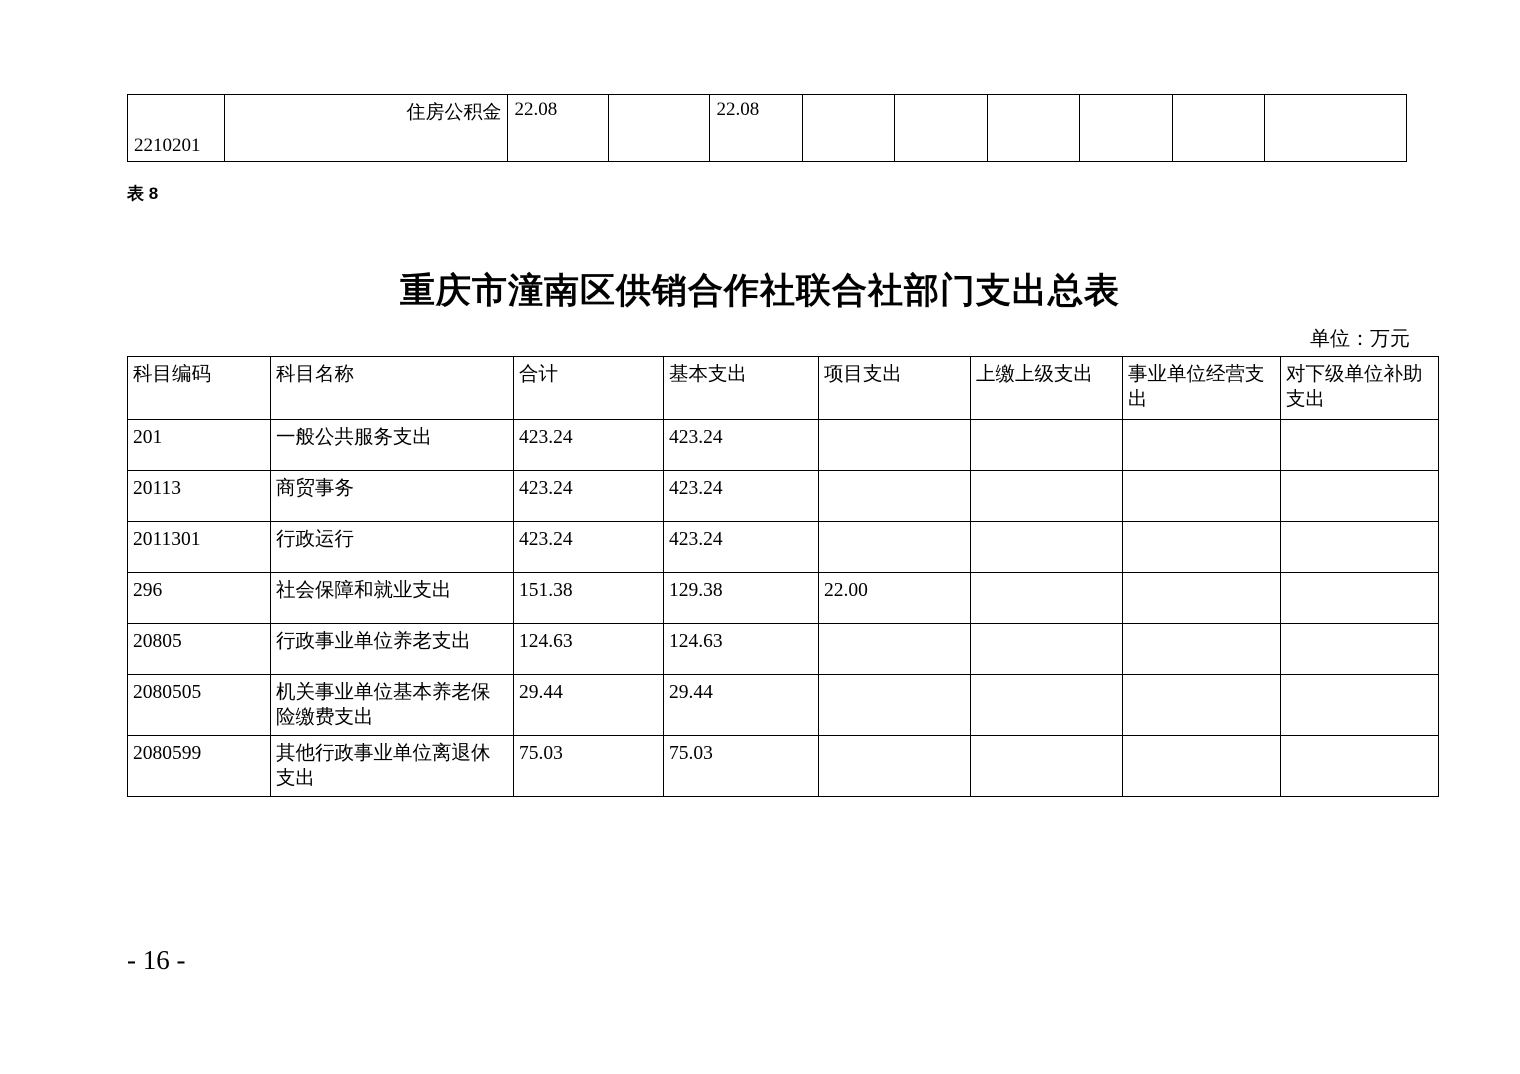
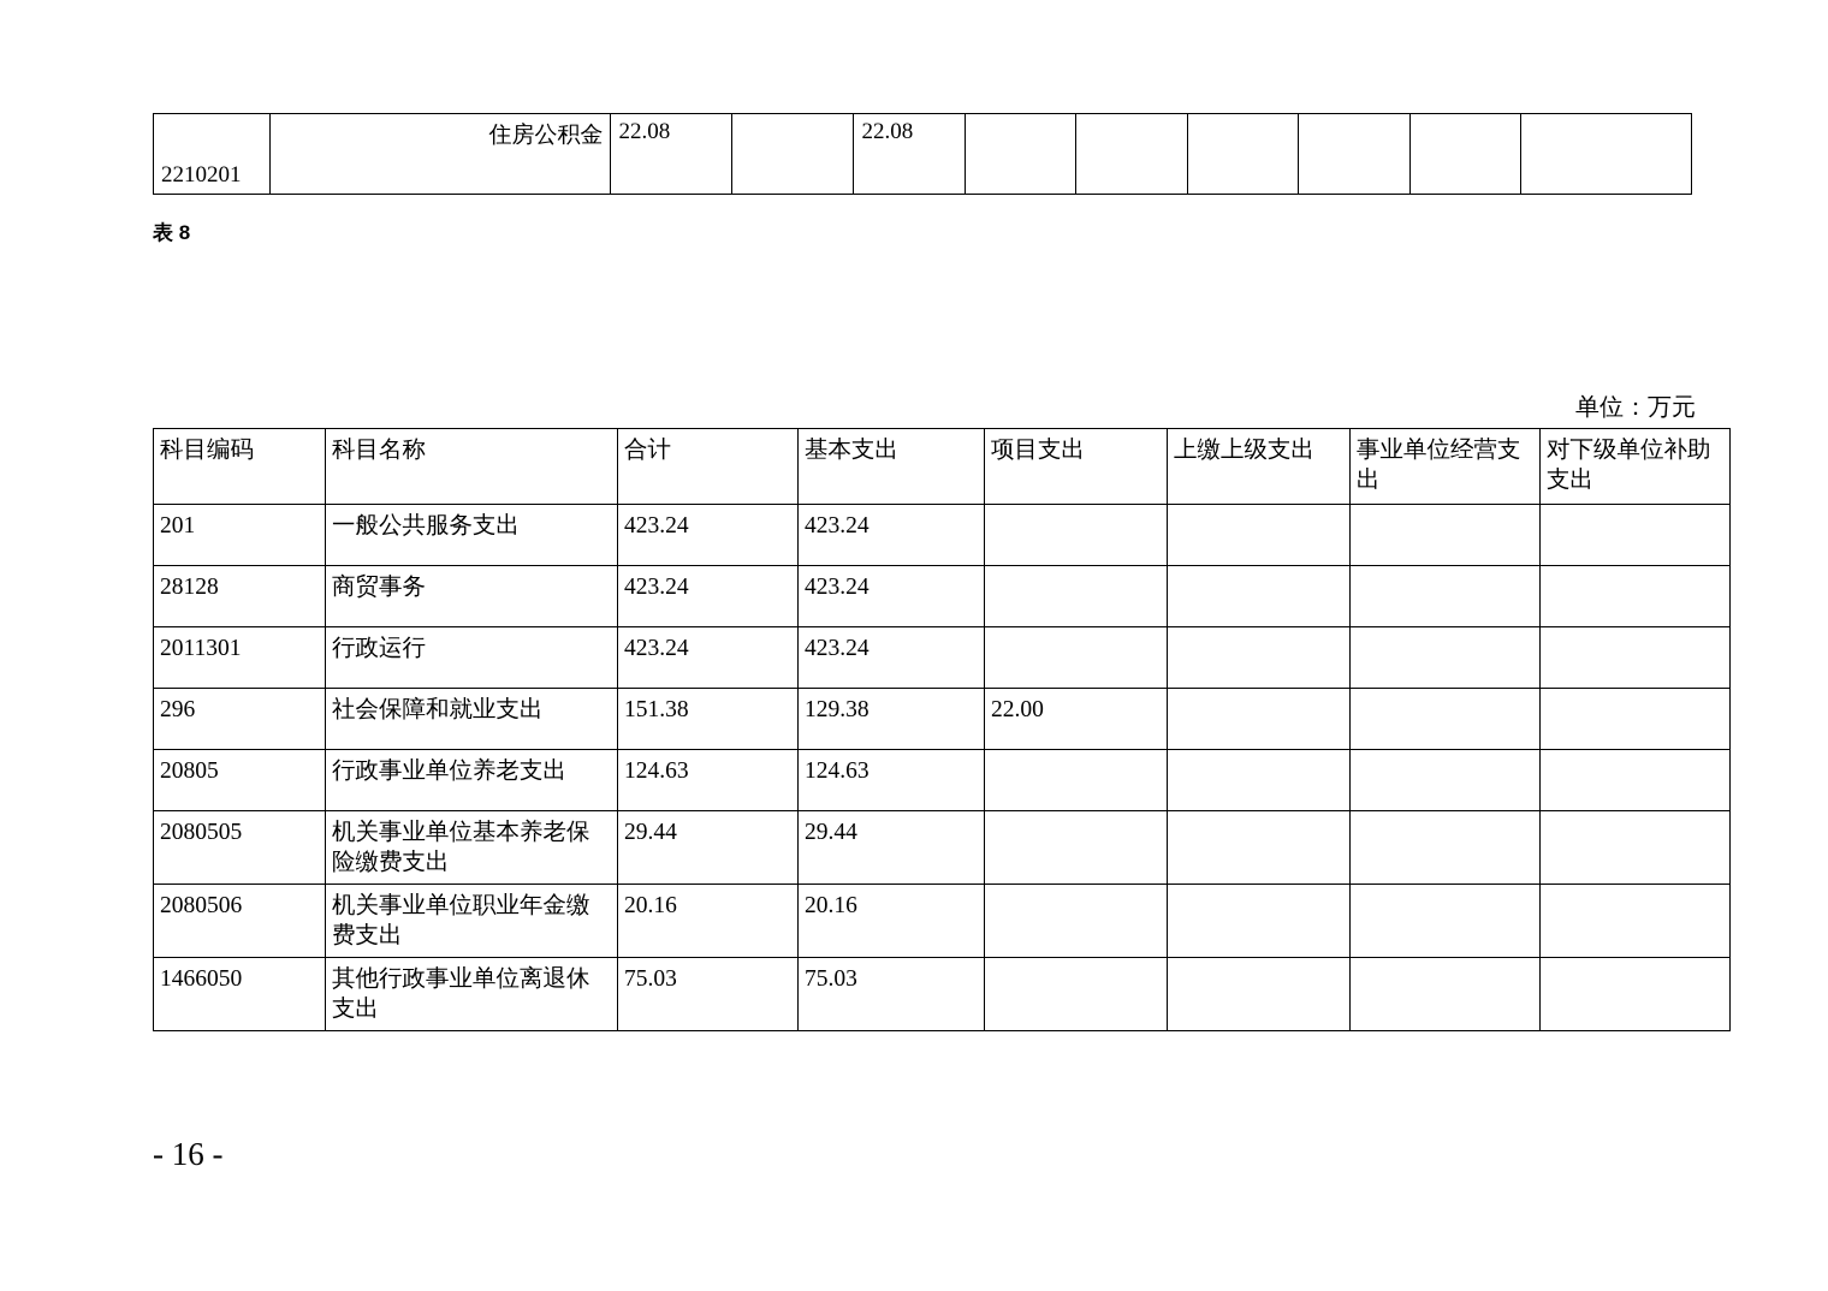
  2210201	住房公积金	22.08		22.08
  表 8
- 重庆市潼南区供销合作社联合社部门支出总表
  单位：万元
  科目编码	科目名称	合计	基本支出	项目支出	上缴上级支出	事业单位经营支出	对下级单位补助支出
  201	一般公共服务支出	423.24	423.24
- 20113	商贸事务	423.24	423.24
+ 28128	商贸事务	423.24	423.24
  2011301	行政运行	423.24	423.24
  296	社会保障和就业支出	151.38	129.38	22.00
  20805	行政事业单位养老支出	124.63	124.63
  2080505	机关事业单位基本养老保险缴费支出	29.44	29.44
+ 2080506	机关事业单位职业年金缴费支出	20.16	20.16
- 2080599	其他行政事业单位离退休支出	75.03	75.03
+ 1466050	其他行政事业单位离退休支出	75.03	75.03
  - 16 -
